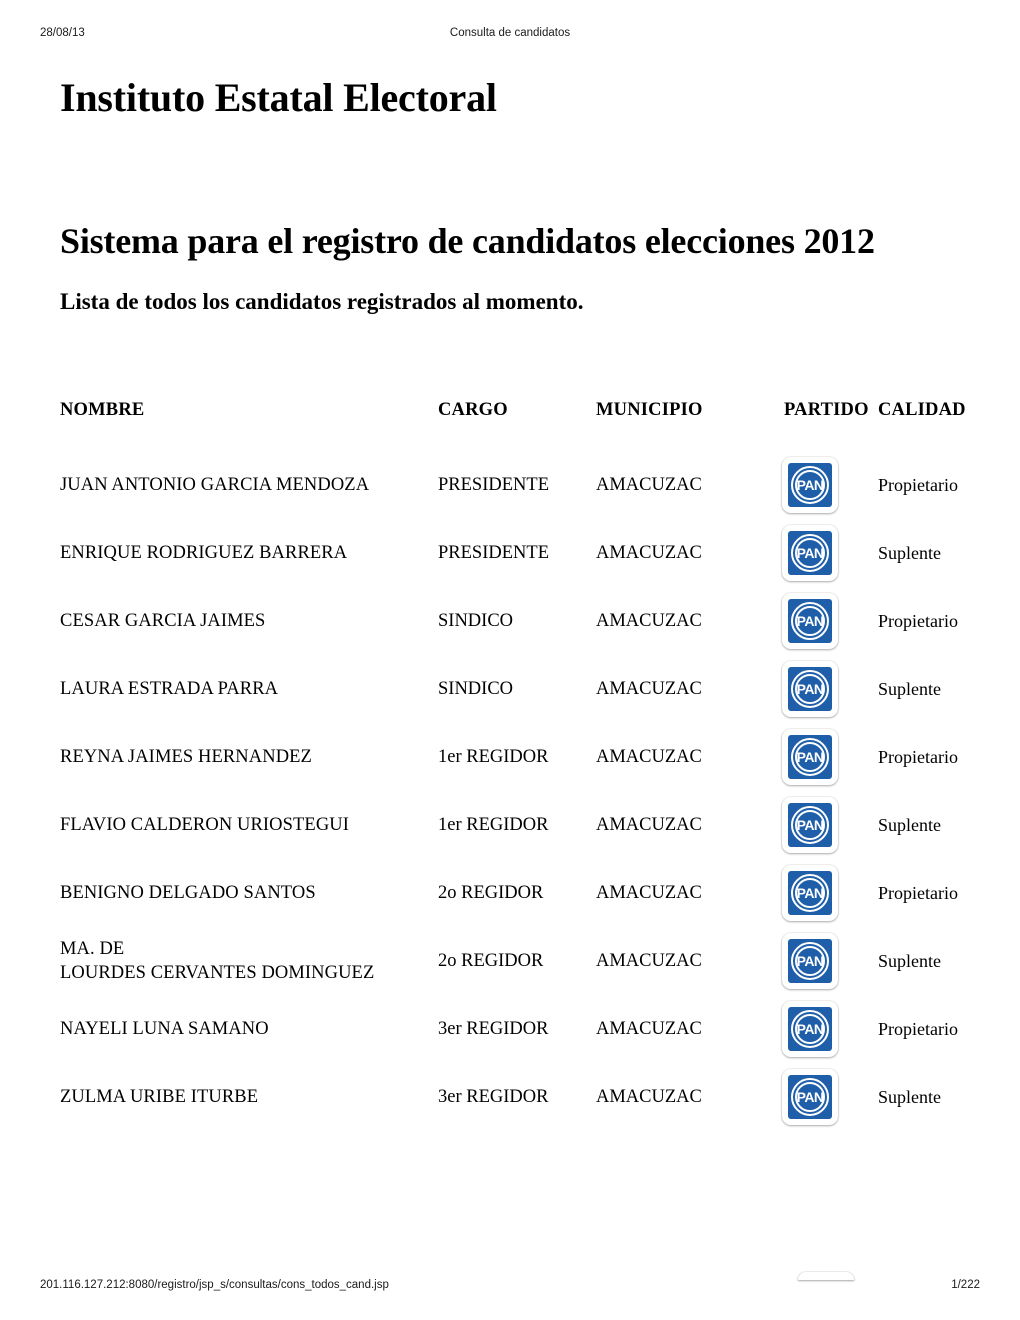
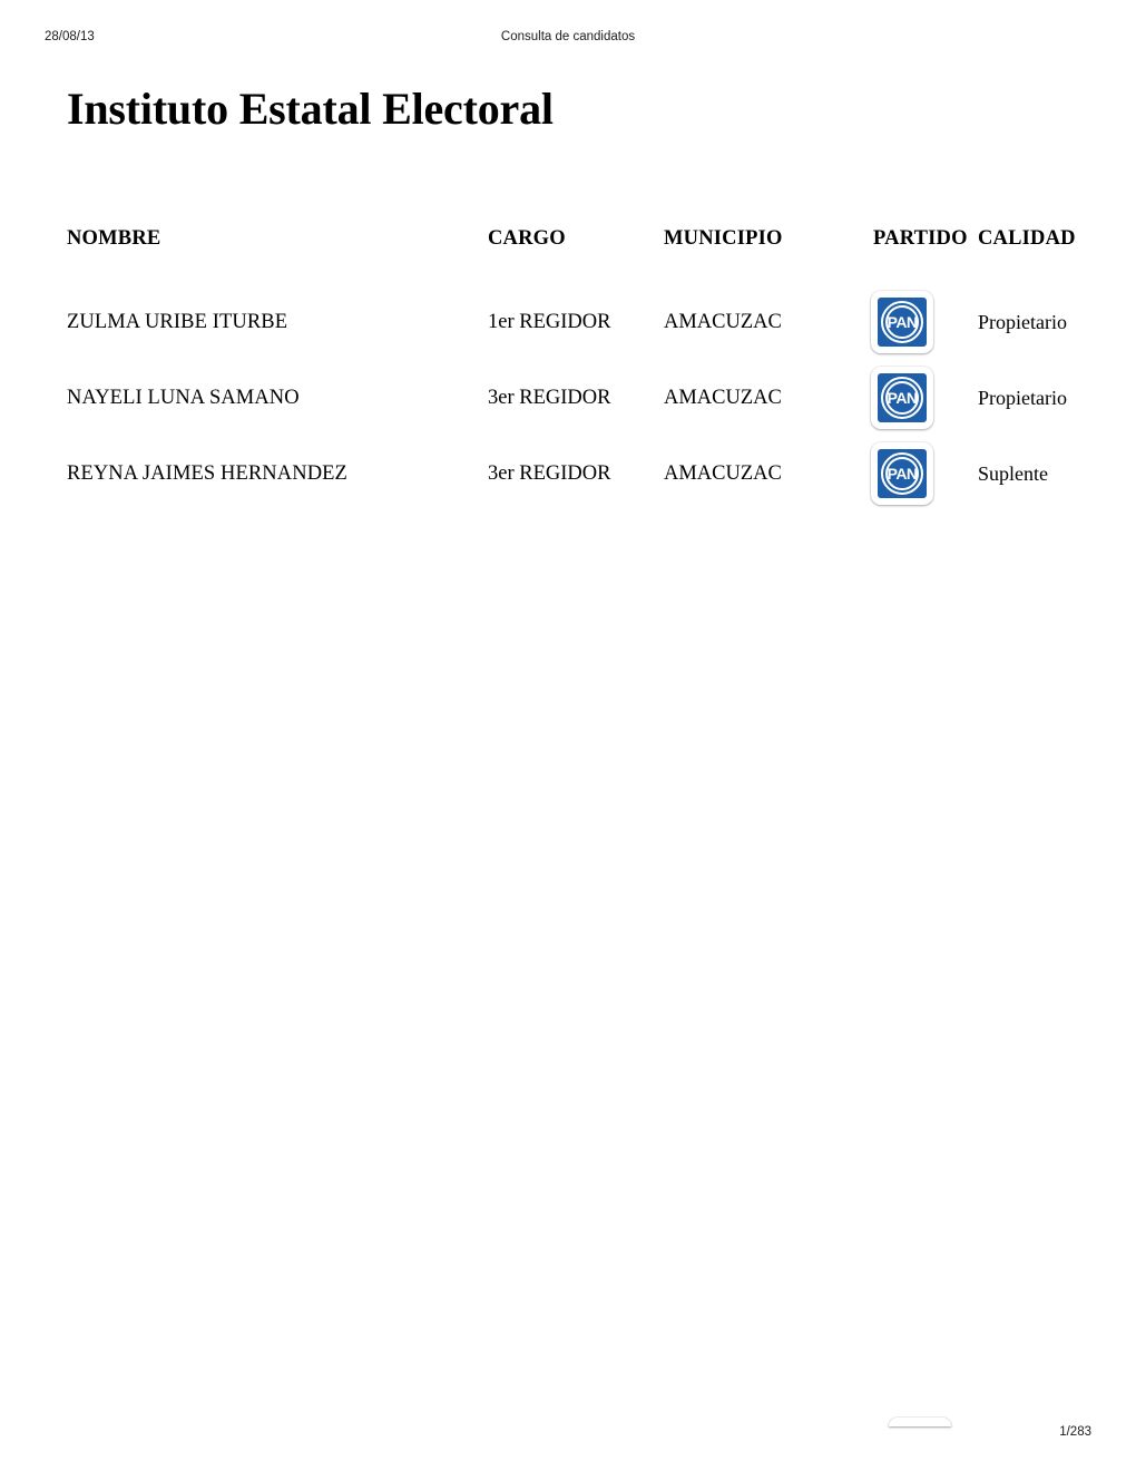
  28/08/13
  Consulta de candidatos
  Instituto Estatal Electoral
- Sistema para el registro de candidatos elecciones 2012
- Lista de todos los candidatos registrados al momento.
  NOMBRE	CARGO	MUNICIPIO	PARTIDO	CALIDAD
- JUAN ANTONIO GARCIA MENDOZA	PRESIDENTE	AMACUZAC	PAN	Propietario
- ENRIQUE RODRIGUEZ BARRERA	PRESIDENTE	AMACUZAC	PAN	Suplente
- CESAR GARCIA JAIMES	SINDICO	AMACUZAC	PAN	Propietario
- LAURA ESTRADA PARRA	SINDICO	AMACUZAC	PAN	Suplente
- REYNA JAIMES HERNANDEZ	1er REGIDOR	AMACUZAC	PAN	Propietario
+ ZULMA URIBE ITURBE	1er REGIDOR	AMACUZAC	PAN	Propietario
- FLAVIO CALDERON URIOSTEGUI	1er REGIDOR	AMACUZAC	PAN	Suplente
- BENIGNO DELGADO SANTOS	2o REGIDOR	AMACUZAC	PAN	Propietario
- MA. DELOURDES CERVANTES DOMINGUEZ	2o REGIDOR	AMACUZAC	PAN	Suplente
  NAYELI LUNA SAMANO	3er REGIDOR	AMACUZAC	PAN	Propietario
- ZULMA URIBE ITURBE	3er REGIDOR	AMACUZAC	PAN	Suplente
+ REYNA JAIMES HERNANDEZ	3er REGIDOR	AMACUZAC	PAN	Suplente
- 201.116.127.212:8080/registro/jsp_s/consultas/cons_todos_cand.jsp
- 1/222
+ 1/283
